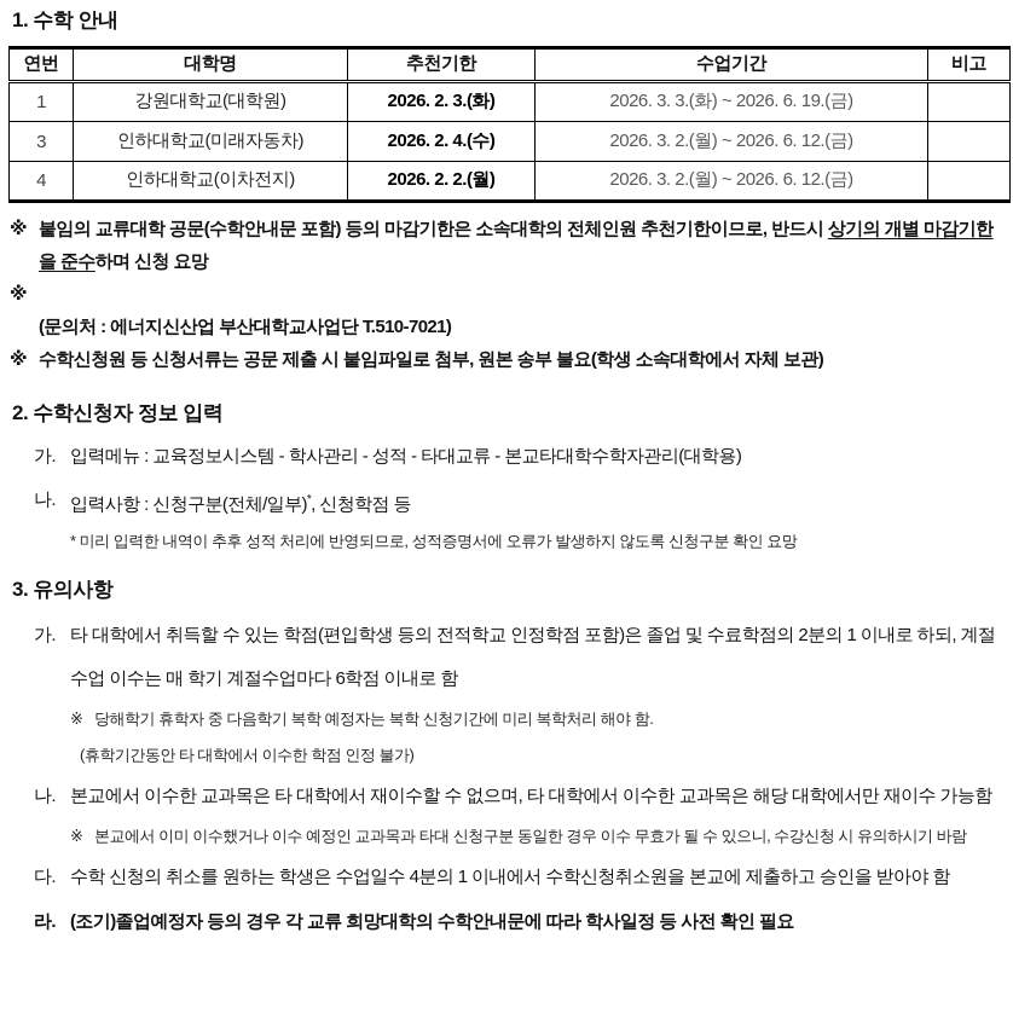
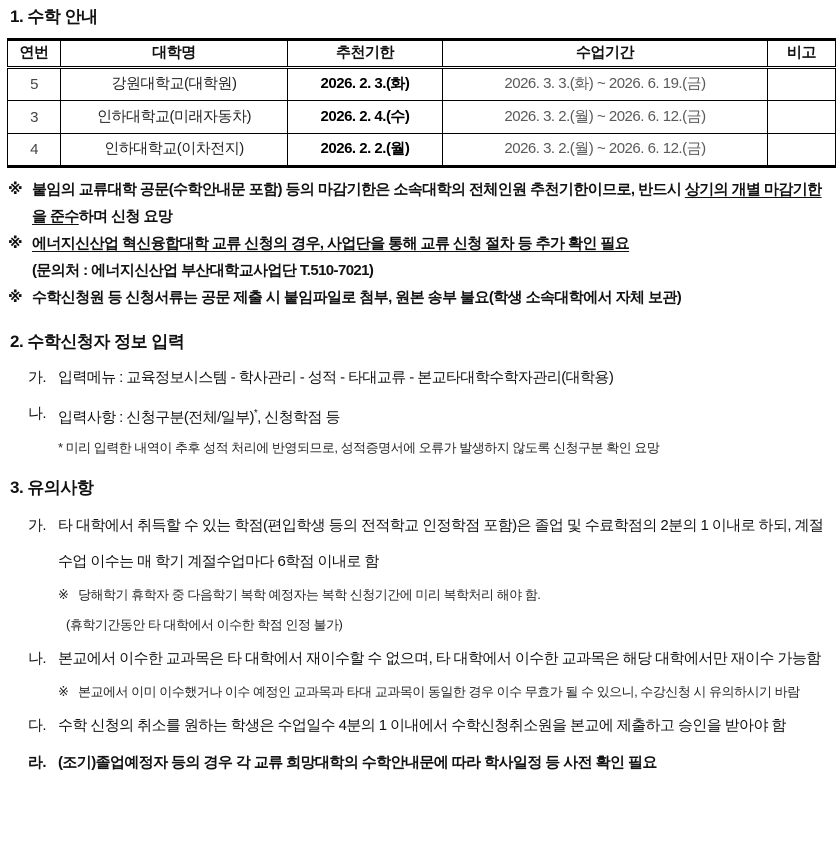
  1. 수학 안내
  연번	대학명	추천기한	수업기간	비고
- 1	강원대학교(대학원)	2026. 2. 3.(화)	2026. 3. 3.(화) ~ 2026. 6. 19.(금)
+ 5	강원대학교(대학원)	2026. 2. 3.(화)	2026. 3. 3.(화) ~ 2026. 6. 19.(금)
  3	인하대학교(미래자동차)	2026. 2. 4.(수)	2026. 3. 2.(월) ~ 2026. 6. 12.(금)
  4	인하대학교(이차전지)	2026. 2. 2.(월)	2026. 3. 2.(월) ~ 2026. 6. 12.(금)
  ※
  붙임의 교류대학 공문(수학안내문 포함) 등의 마감기한은 소속대학의 전체인원 추천기한이므로, 반드시 상기의 개별 마감기한을 준수하며 신청 요망
  ※
+ 에너지신산업 혁신융합대학 교류 신청의 경우, 사업단을 통해 교류 신청 절차 등 추가 확인 필요
  (문의처 : 에너지신산업 부산대학교사업단 T.510-7021)
  ※
  수학신청원 등 신청서류는 공문 제출 시 붙임파일로 첨부, 원본 송부 불요(학생 소속대학에서 자체 보관)
  2. 수학신청자 정보 입력
  가.
  입력메뉴 : 교육정보시스템 - 학사관리 - 성적 - 타대교류 - 본교타대학수학자관리(대학용)
  나.
  입력사항 : 신청구분(전체/일부)*, 신청학점 등
  * 미리 입력한 내역이 추후 성적 처리에 반영되므로, 성적증명서에 오류가 발생하지 않도록 신청구분 확인 요망
  3. 유의사항
  가.
  타 대학에서 취득할 수 있는 학점(편입학생 등의 전적학교 인정학점 포함)은 졸업 및 수료학점의 2분의 1 이내로 하되, 계절수업 이수는 매 학기 계절수업마다 6학점 이내로 함
  ※
  당해학기 휴학자 중 다음학기 복학 예정자는 복학 신청기간에 미리 복학처리 해야 함.
  (휴학기간동안 타 대학에서 이수한 학점 인정 불가)
  나.
  본교에서 이수한 교과목은 타 대학에서 재이수할 수 없으며, 타 대학에서 이수한 교과목은 해당 대학에서만 재이수 가능함
  ※
- 본교에서 이미 이수했거나 이수 예정인 교과목과 타대 신청구분 동일한 경우 이수 무효가 될 수 있으니, 수강신청 시 유의하시기 바람
+ 본교에서 이미 이수했거나 이수 예정인 교과목과 타대 교과목이 동일한 경우 이수 무효가 될 수 있으니, 수강신청 시 유의하시기 바람
  다.
  수학 신청의 취소를 원하는 학생은 수업일수 4분의 1 이내에서 수학신청취소원을 본교에 제출하고 승인을 받아야 함
  라.
  (조기)졸업예정자 등의 경우 각 교류 희망대학의 수학안내문에 따라 학사일정 등 사전 확인 필요
